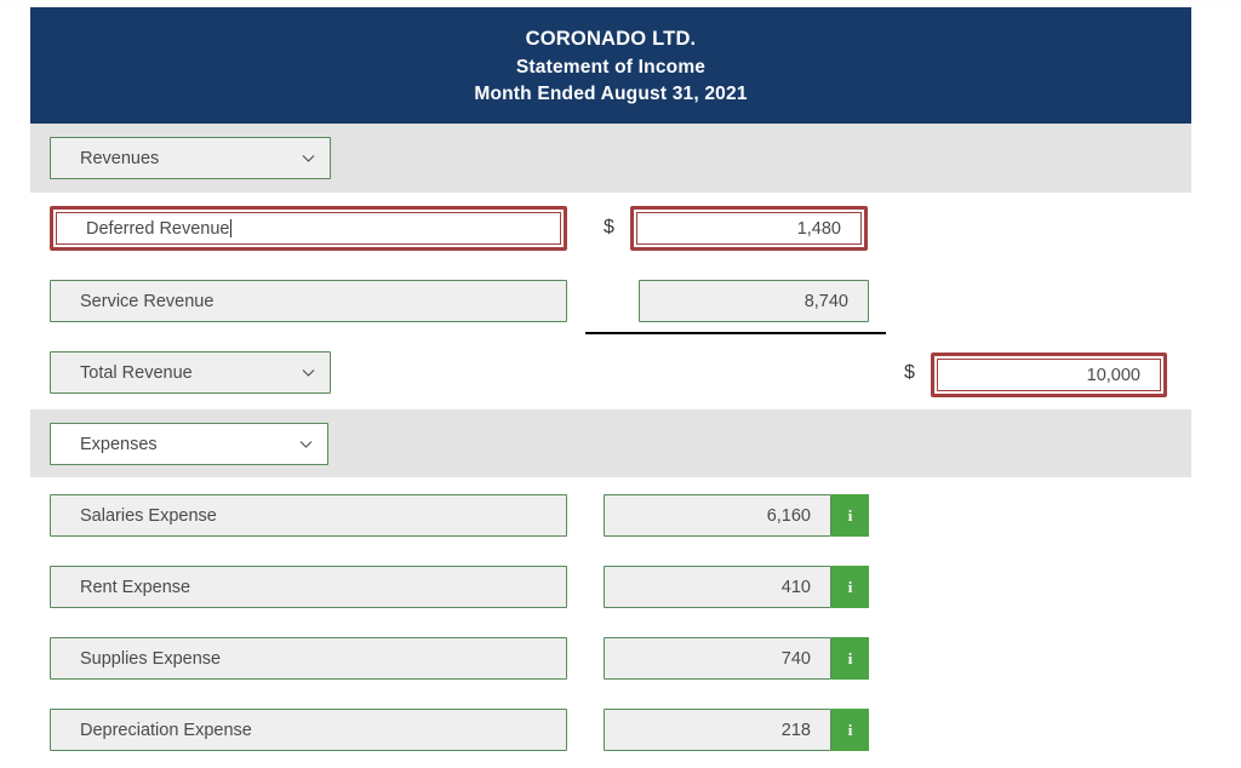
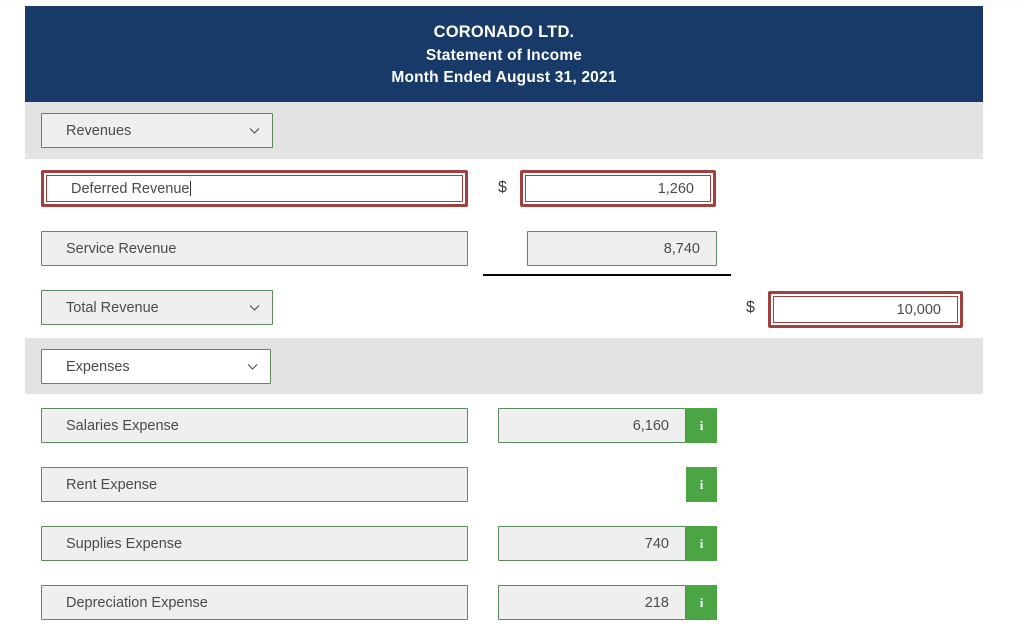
  CORONADO LTD.
  Statement of Income
  Month Ended August 31, 2021
  Revenues
  Deferred Revenue
  $
- 1,480
+ 1,260
  Service Revenue
  8,740
  Total Revenue
  $
  10,000
  Expenses
  Salaries Expense
  6,160
  i
  Rent Expense
- 410
  i
  Supplies Expense
  740
  i
  Depreciation Expense
  218
  i
